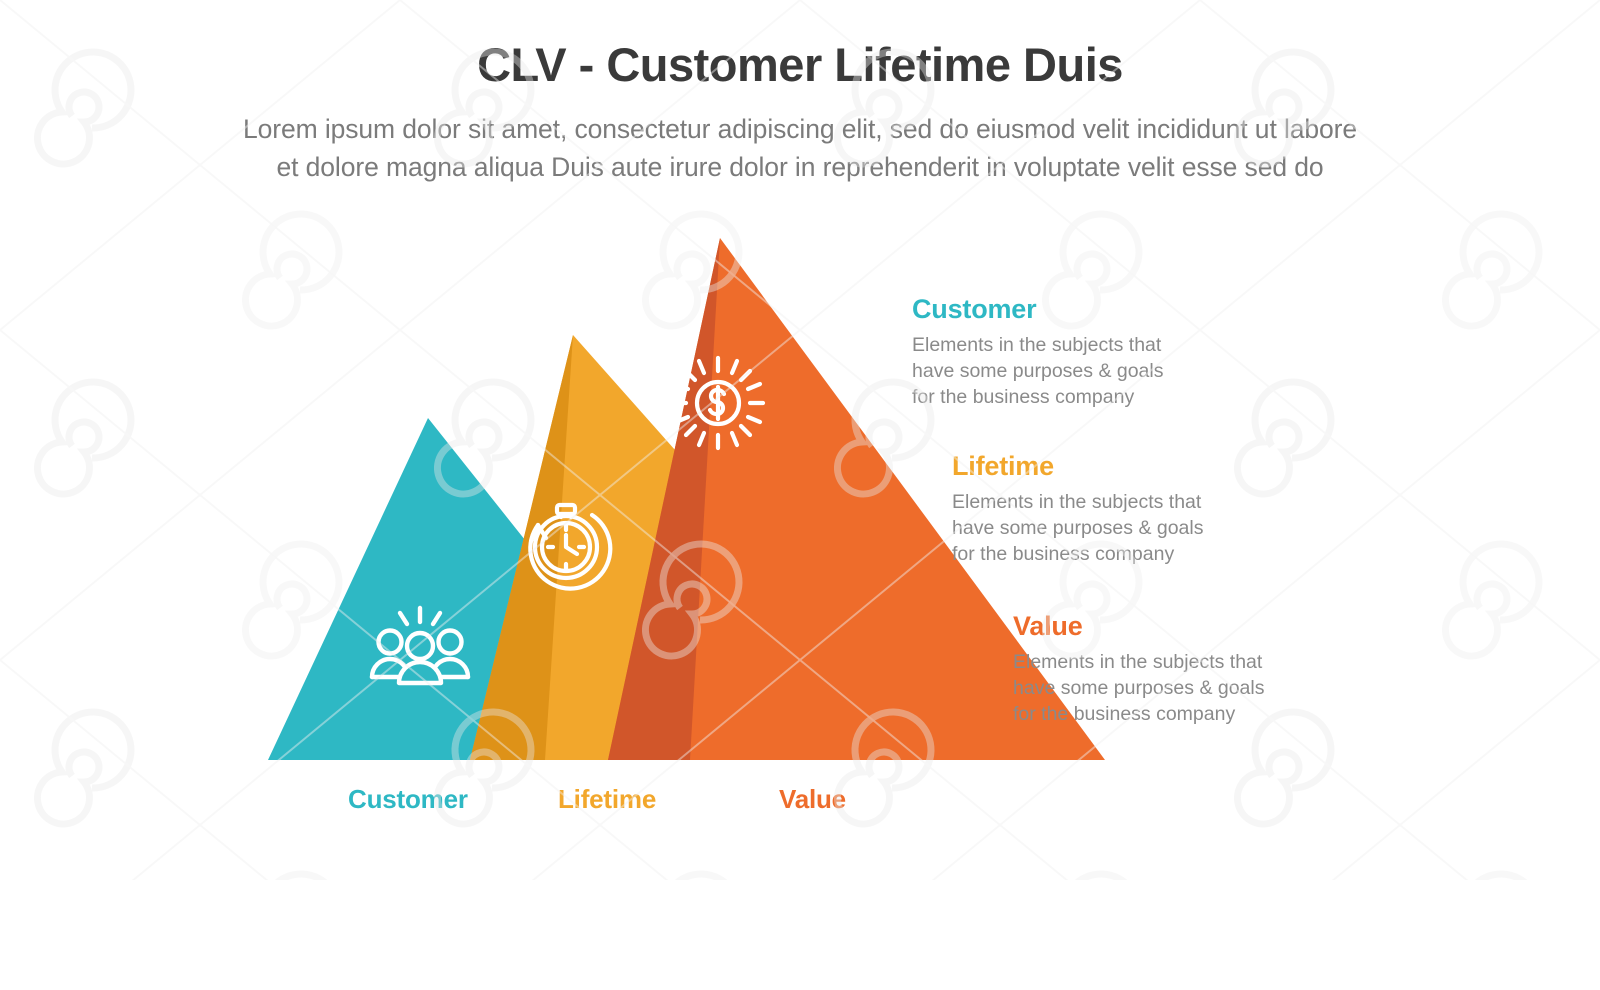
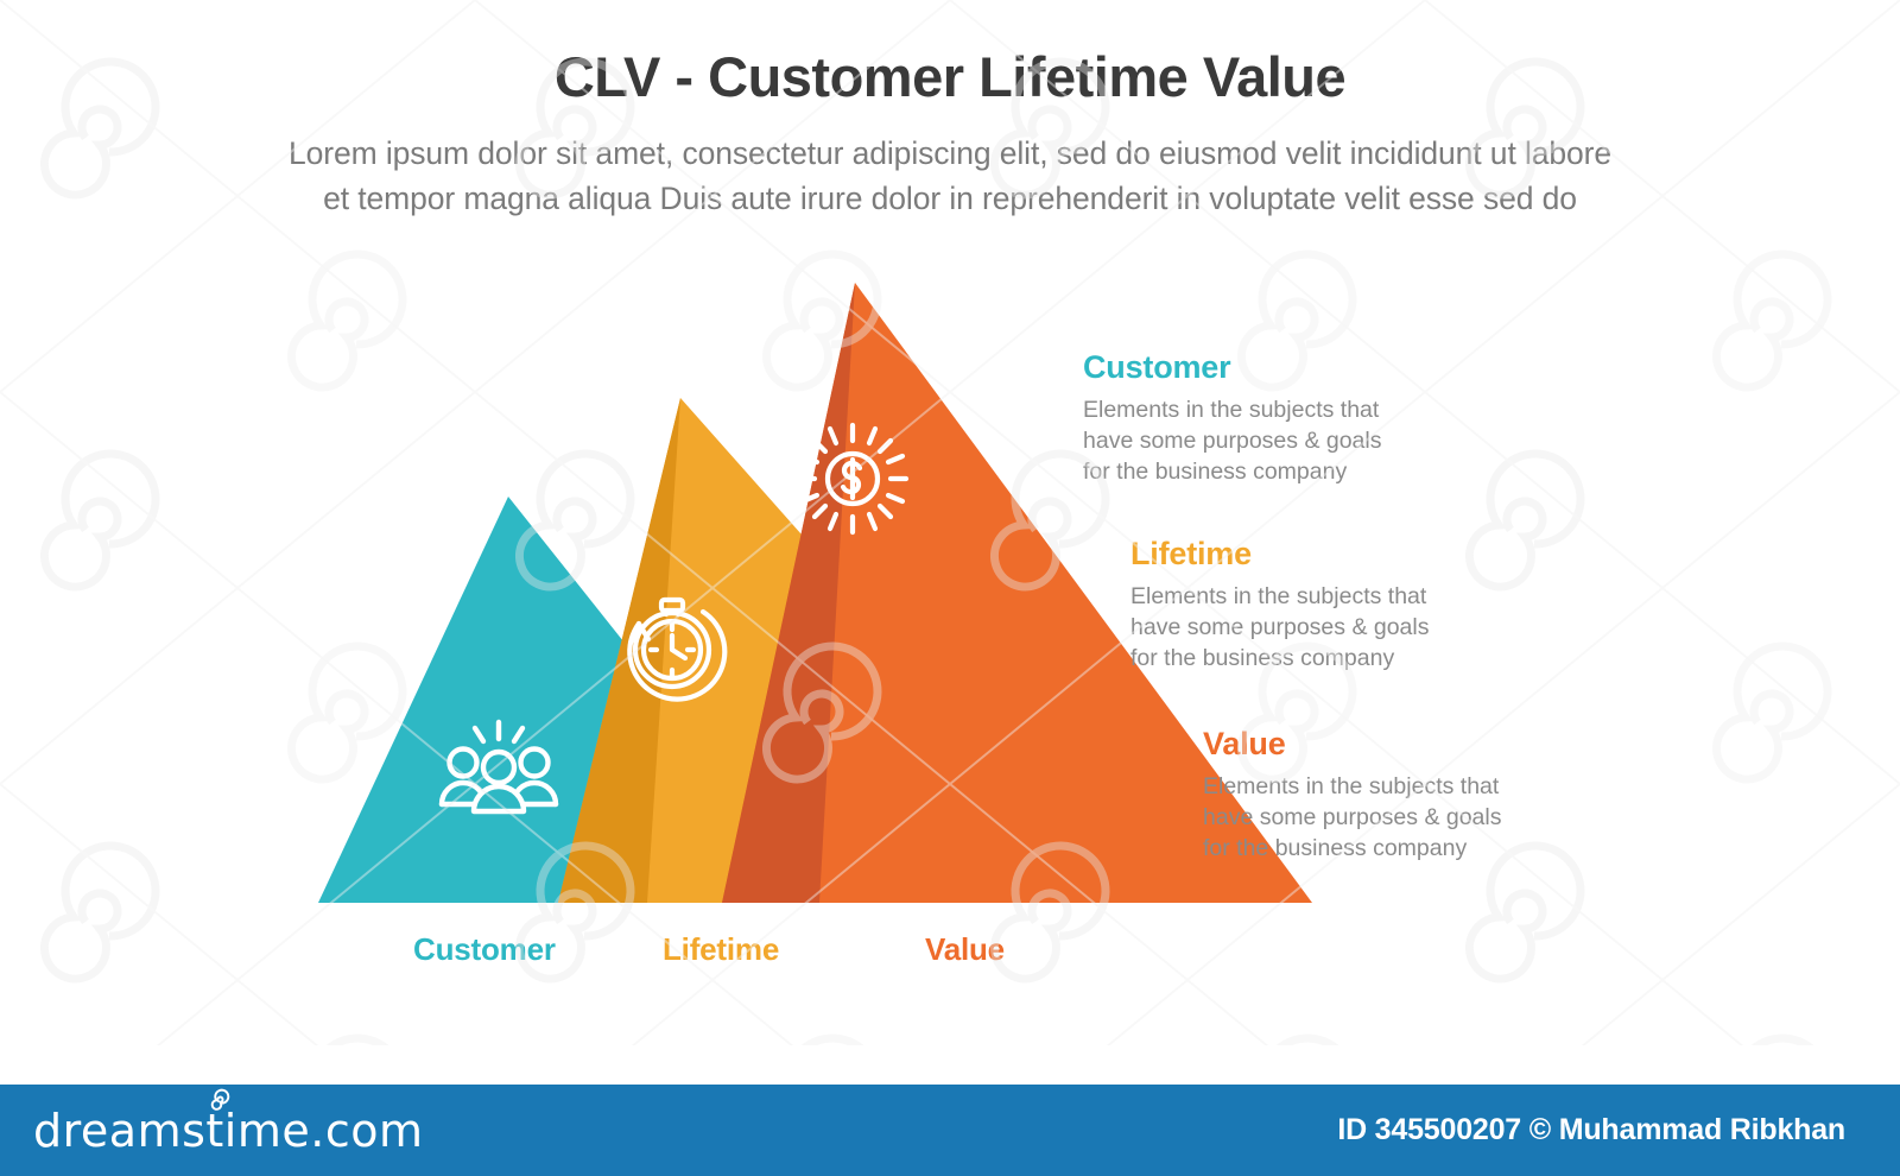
- CLV - Customer Lifetime Duis
+ CLV - Customer Lifetime Value
  Lorem ipsum dolor sit amet, consectetur adipiscing elit, sed do eiusmod velit incididunt ut labore
- et dolore magna aliqua Duis aute irure dolor in reprehenderit in voluptate velit esse sed do
+ et tempor magna aliqua Duis aute irure dolor in reprehenderit in voluptate velit esse sed do
  Customer
  Lifetime
  Value
  Customer
  Elements in the subjects that
  have some purposes & goals
  for the business company
  Lifetime
  Elements in the subjects that
  have some purposes & goals
  for the business company
  Value
  Elements in the subjects that
  have some purposes & goals
  for the business company
+ dreamstime.com
+ ID 345500207 © Muhammad Ribkhan
